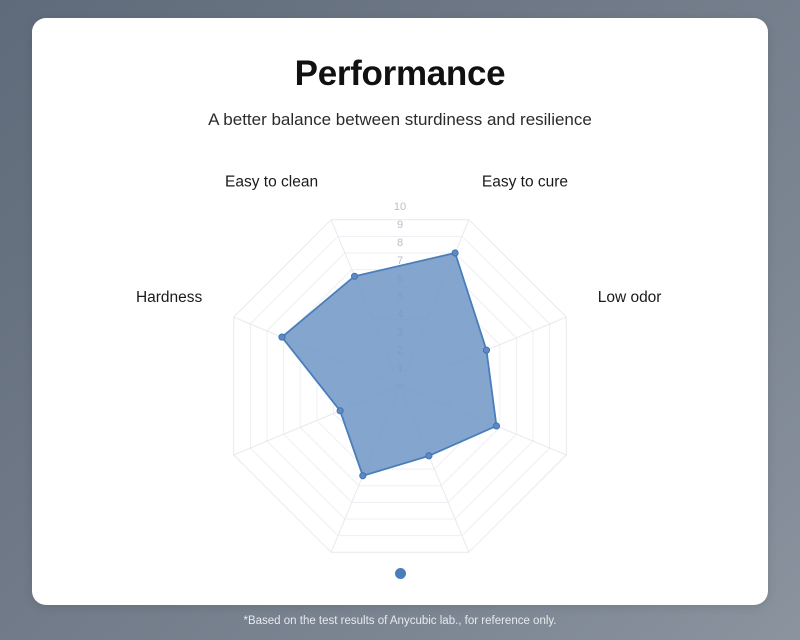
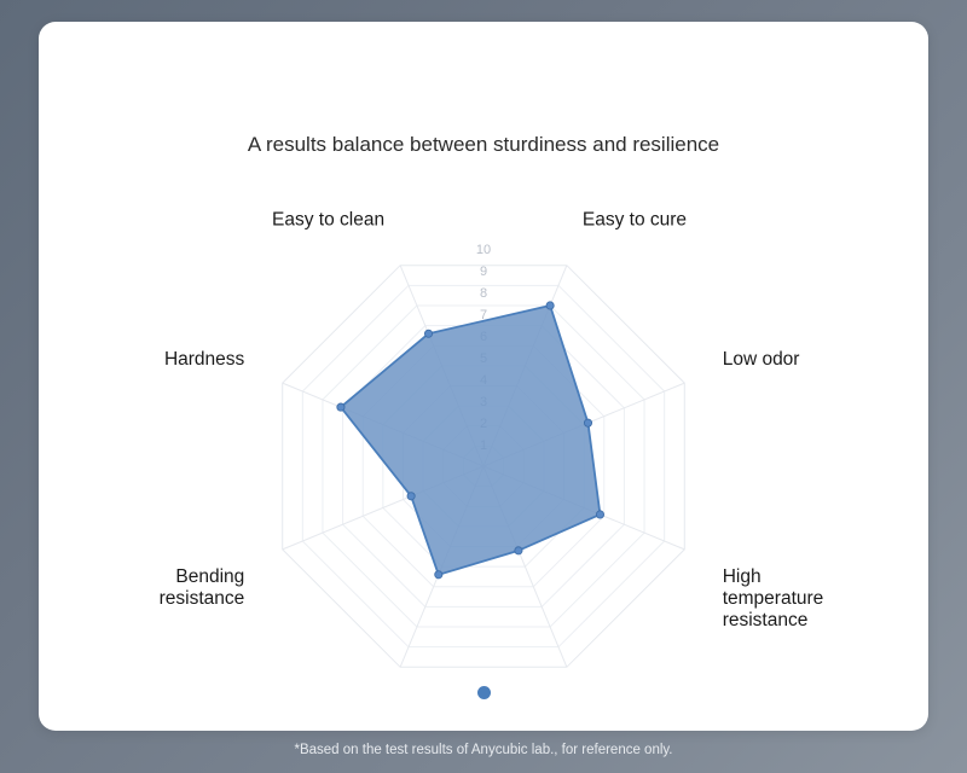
- Performance
- A better balance between sturdiness and resilience
+ A results balance between sturdiness and resilience
  7
  8
  9
  10
  Easy to cure
  Low odor
+ High temperature resistance
+ Bending resistance
  Hardness
  Easy to clean
  *Based on the test results of Anycubic lab., for reference only.
